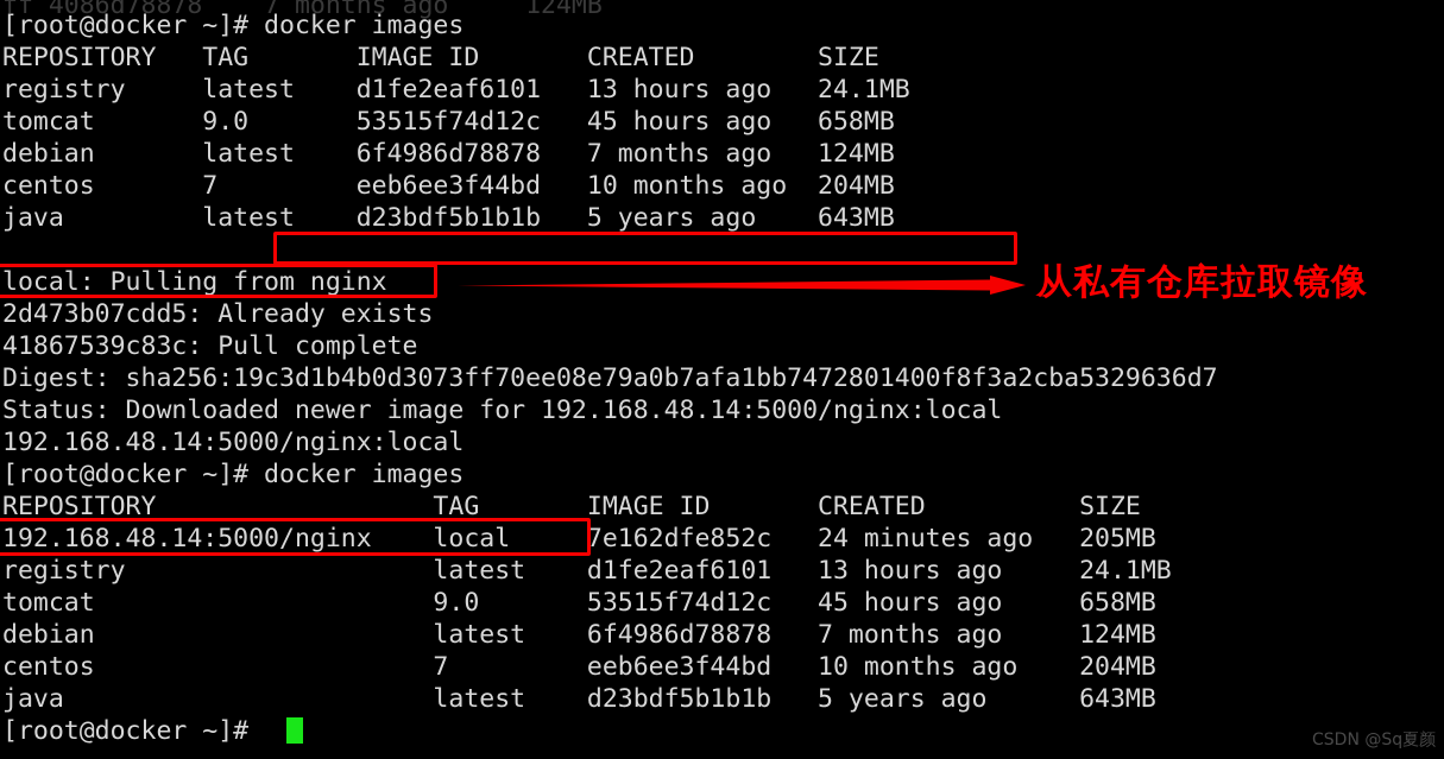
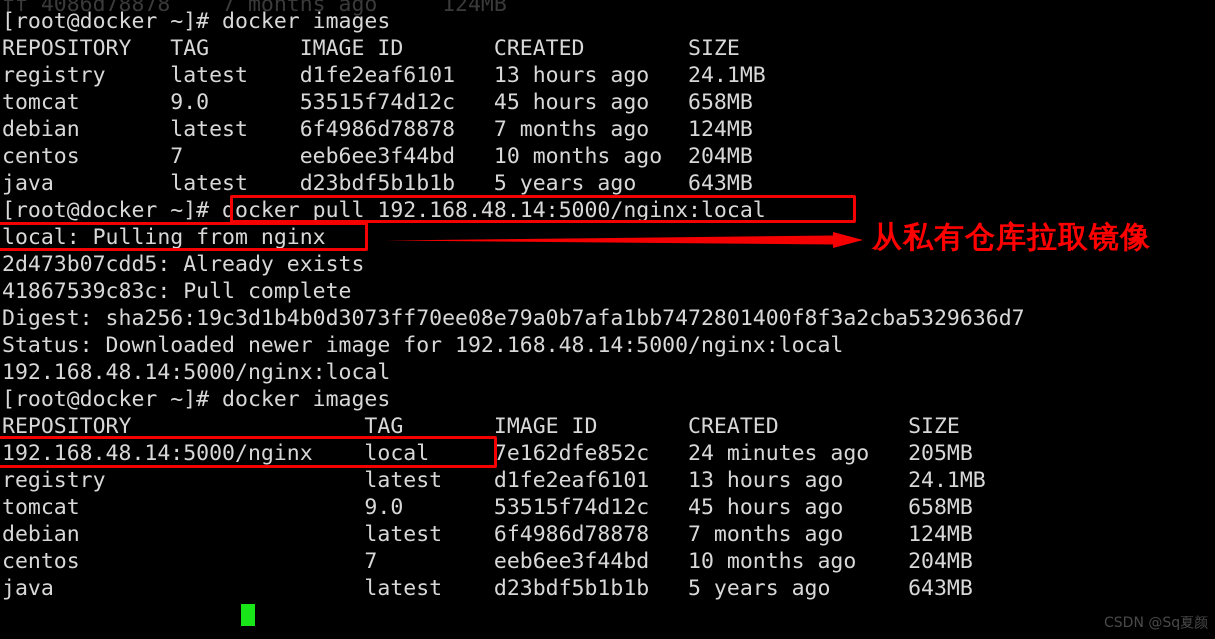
  ff 4086d78878 7 months ago 124MB
  [root@docker ~]# docker images
  REPOSITORY TAG IMAGE ID CREATED SIZE
  registry latest d1fe2eaf6101 13 hours ago 24.1MB
  tomcat 9.0 53515f74d12c 45 hours ago 658MB
  debian latest 6f4986d78878 7 months ago 124MB
  centos 7 eeb6ee3f44bd 10 months ago 204MB
  java latest d23bdf5b1b1b 5 years ago 643MB
+ [root@docker ~]# docker pull 192.168.48.14:5000/nginx:local
  local: Pulling from nginx
  2d473b07cdd5: Already exists
  41867539c83c: Pull complete
  Digest: sha256:19c3d1b4b0d3073ff70ee08e79a0b7afa1bb7472801400f8f3a2cba5329636d7
  Status: Downloaded newer image for 192.168.48.14:5000/nginx:local
  192.168.48.14:5000/nginx:local
  [root@docker ~]# docker images
  REPOSITORY TAG IMAGE ID CREATED SIZE
  192.168.48.14:5000/nginx local 7e162dfe852c 24 minutes ago 205MB
  registry latest d1fe2eaf6101 13 hours ago 24.1MB
  tomcat 9.0 53515f74d12c 45 hours ago 658MB
  debian latest 6f4986d78878 7 months ago 124MB
  centos 7 eeb6ee3f44bd 10 months ago 204MB
  java latest d23bdf5b1b1b 5 years ago 643MB
- [root@docker ~]#
  从私有仓库拉取镜像
  CSDN @Sq夏颜
